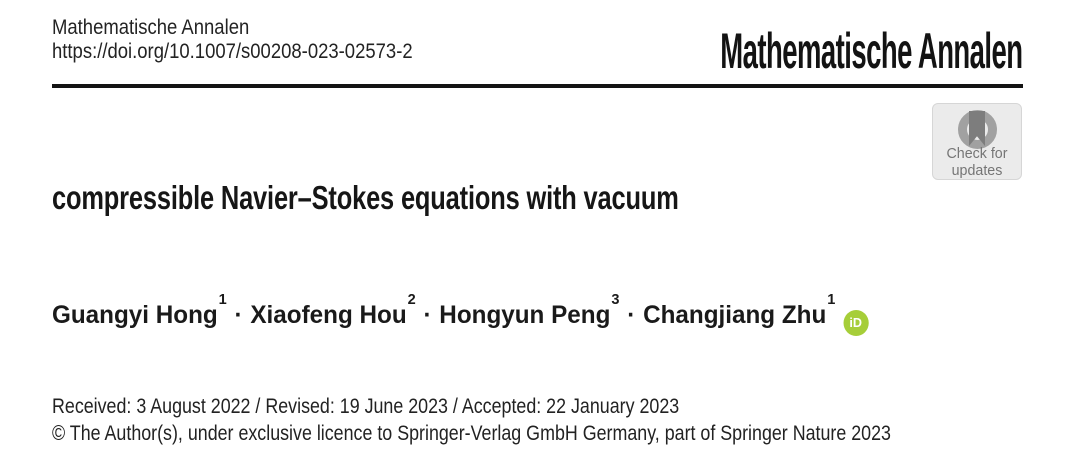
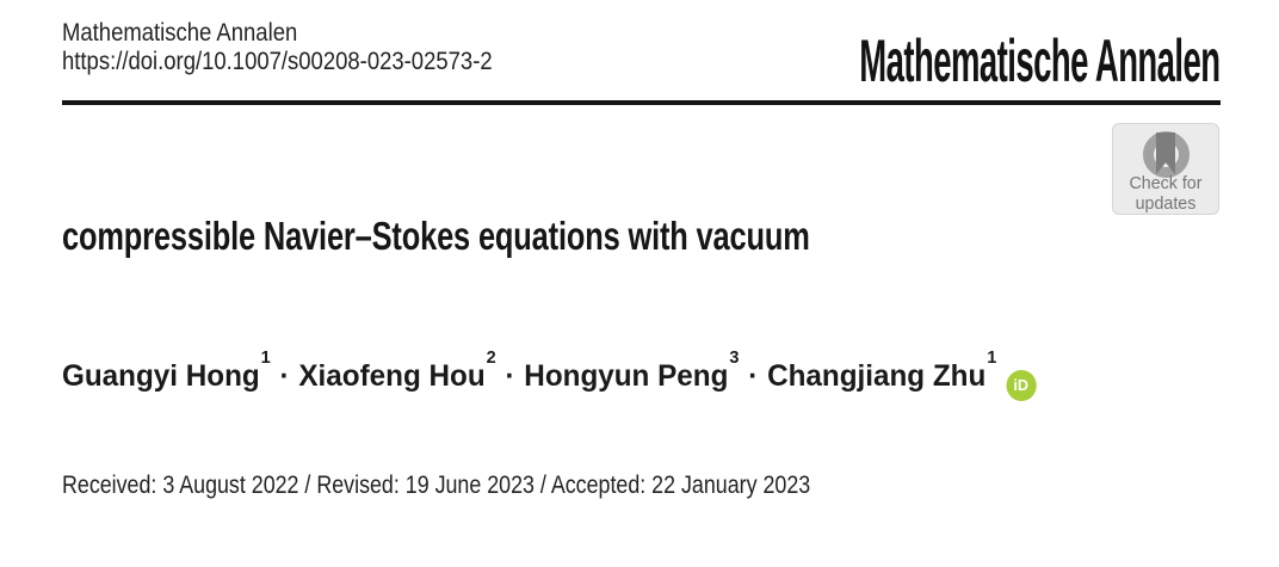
  Mathematische Annalen
  https://doi.org/10.1007/s00208-023-02573-2
  Mathematische Annalen
  Check for
  updates
  compressible Navier–Stokes equations with vacuum
  Guangyi Hong1· Xiaofeng Hou2· Hongyun Peng3· Changjiang Zhu1iD
  Received: 3 August 2022 / Revised: 19 June 2023 / Accepted: 22 January 2023
- © The Author(s), under exclusive licence to Springer-Verlag GmbH Germany, part of Springer Nature 2023
